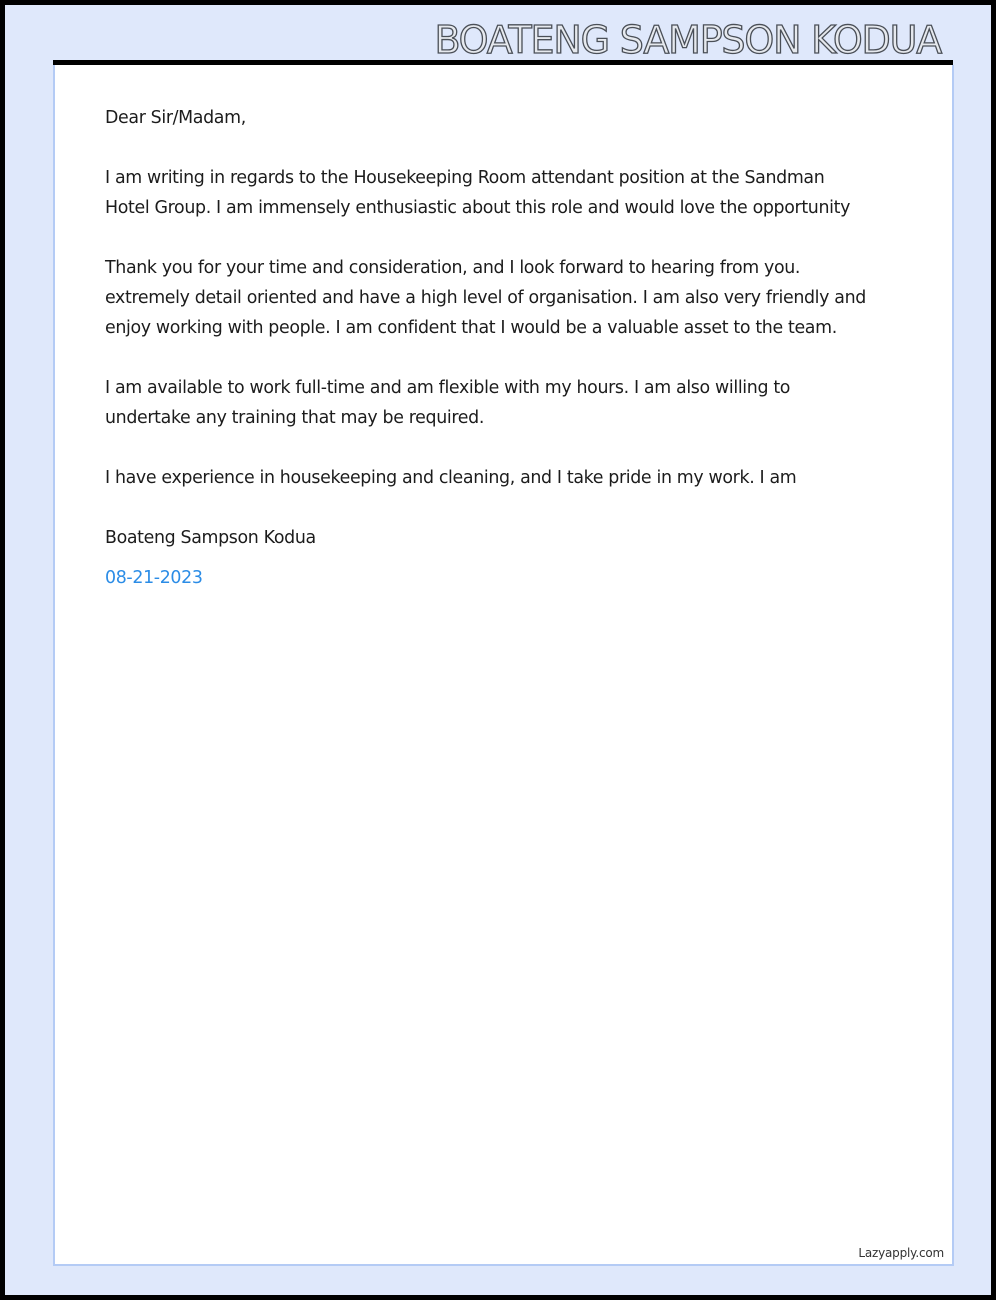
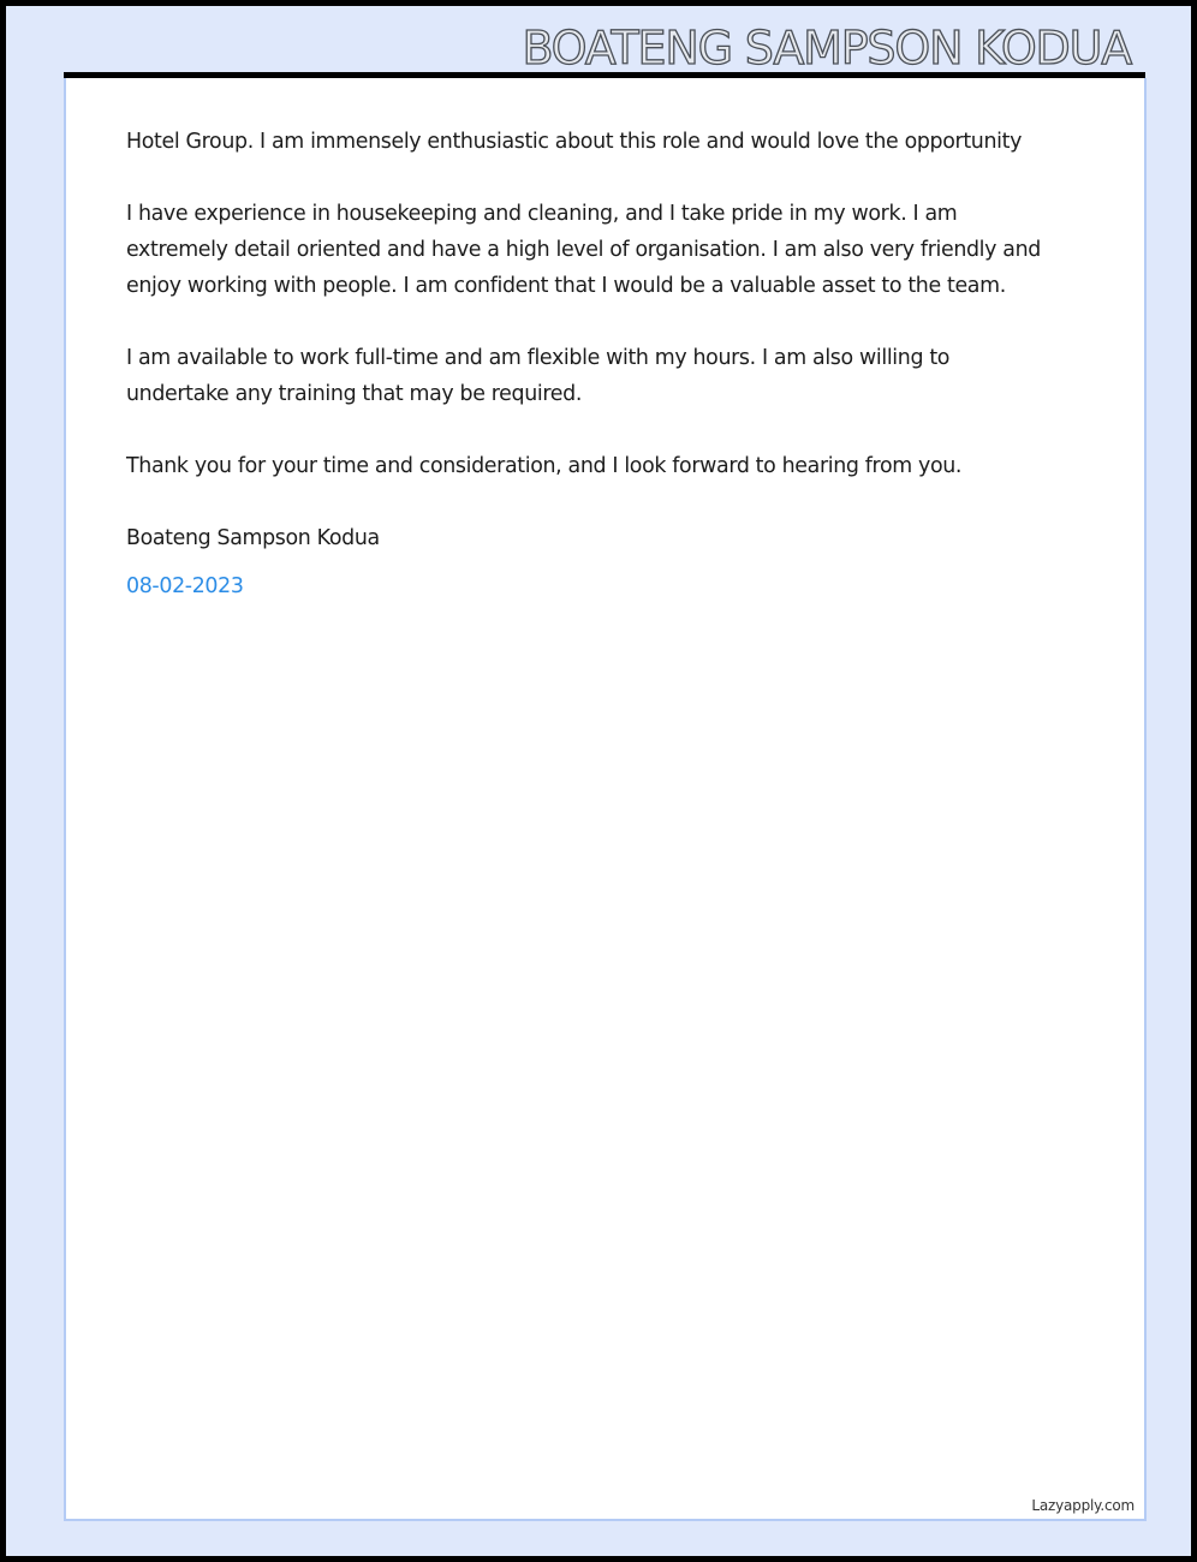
  BOATENG SAMPSON KODUA
- Dear Sir/Madam,
- I am writing in regards to the Housekeeping Room attendant position at the Sandman
  Hotel Group. I am immensely enthusiastic about this role and would love the opportunity
- Thank you for your time and consideration, and I look forward to hearing from you.
+ I have experience in housekeeping and cleaning, and I take pride in my work. I am
  extremely detail oriented and have a high level of organisation. I am also very friendly and
  enjoy working with people. I am confident that I would be a valuable asset to the team.
  I am available to work full-time and am flexible with my hours. I am also willing to
  undertake any training that may be required.
- I have experience in housekeeping and cleaning, and I take pride in my work. I am
+ Thank you for your time and consideration, and I look forward to hearing from you.
  Boateng Sampson Kodua
- 08-21-2023
+ 08-02-2023
  Lazyapply.com
